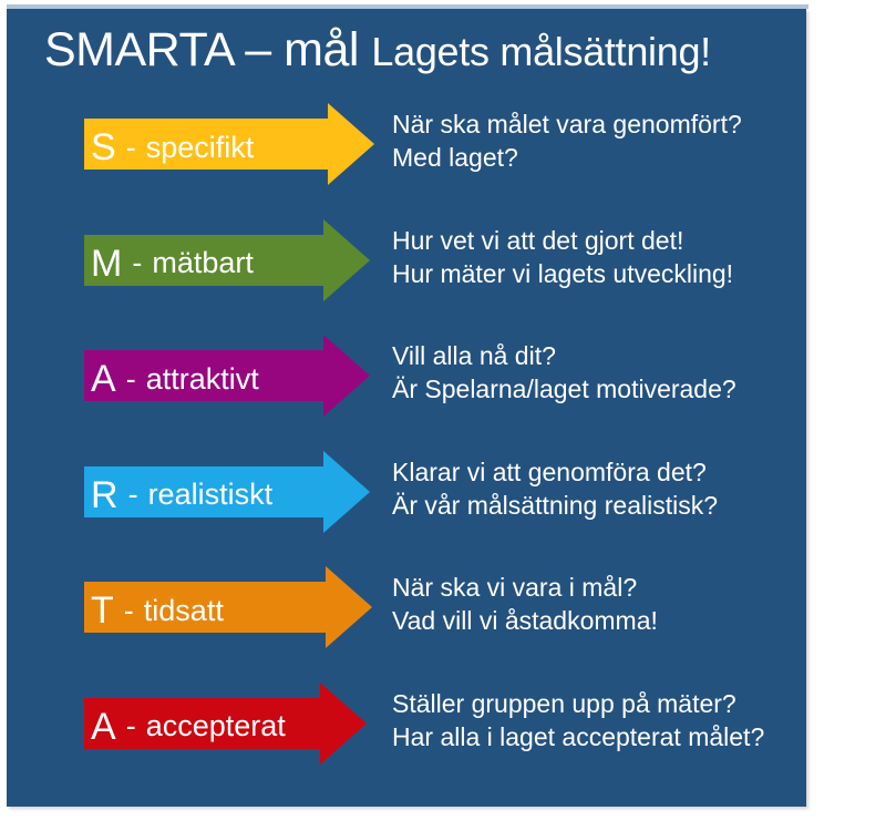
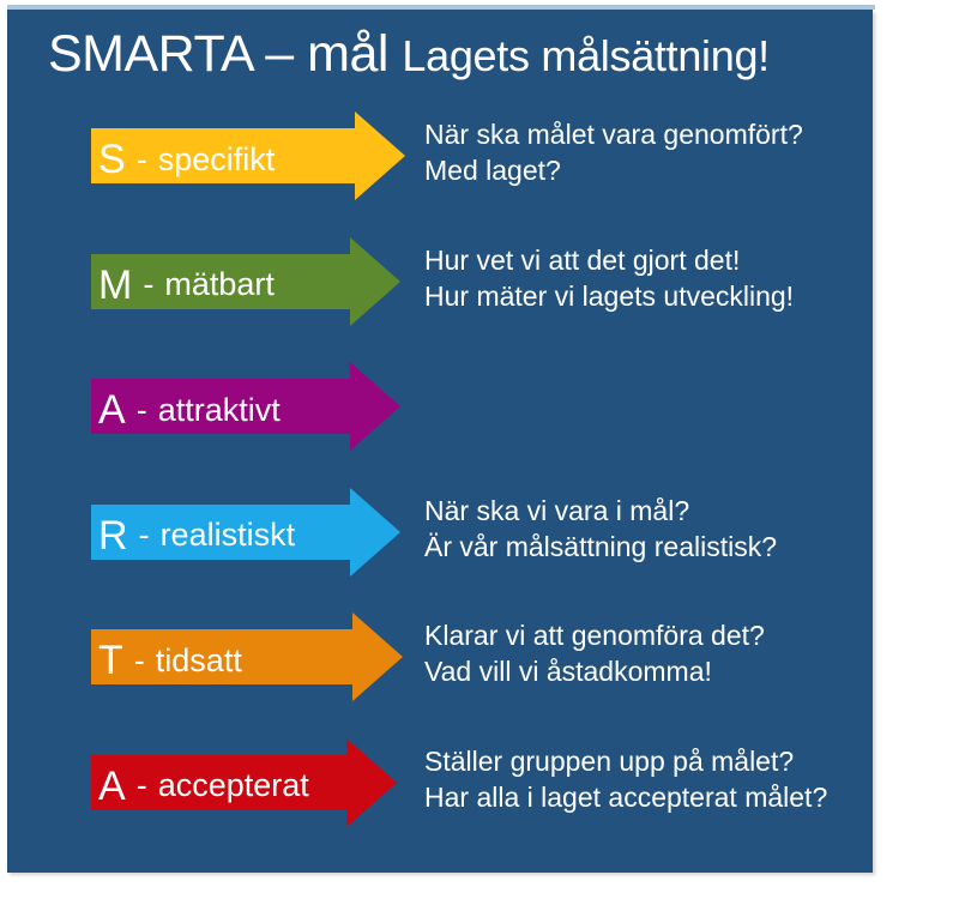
  SMARTA – mål Lagets målsättning!
  S
  -
  specifikt
  När ska målet vara genomfört?
  Med laget?
  M
  -
  mätbart
  Hur vet vi att det gjort det!
  Hur mäter vi lagets utveckling!
  A
  -
  attraktivt
- Vill alla nå dit?
- Är Spelarna/laget motiverade?
  R
  -
  realistiskt
- Klarar vi att genomföra det?
+ När ska vi vara i mål?
  Är vår målsättning realistisk?
  T
  -
  tidsatt
- När ska vi vara i mål?
+ Klarar vi att genomföra det?
  Vad vill vi åstadkomma!
  A
  -
  accepterat
- Ställer gruppen upp på mäter?
+ Ställer gruppen upp på målet?
  Har alla i laget accepterat målet?
